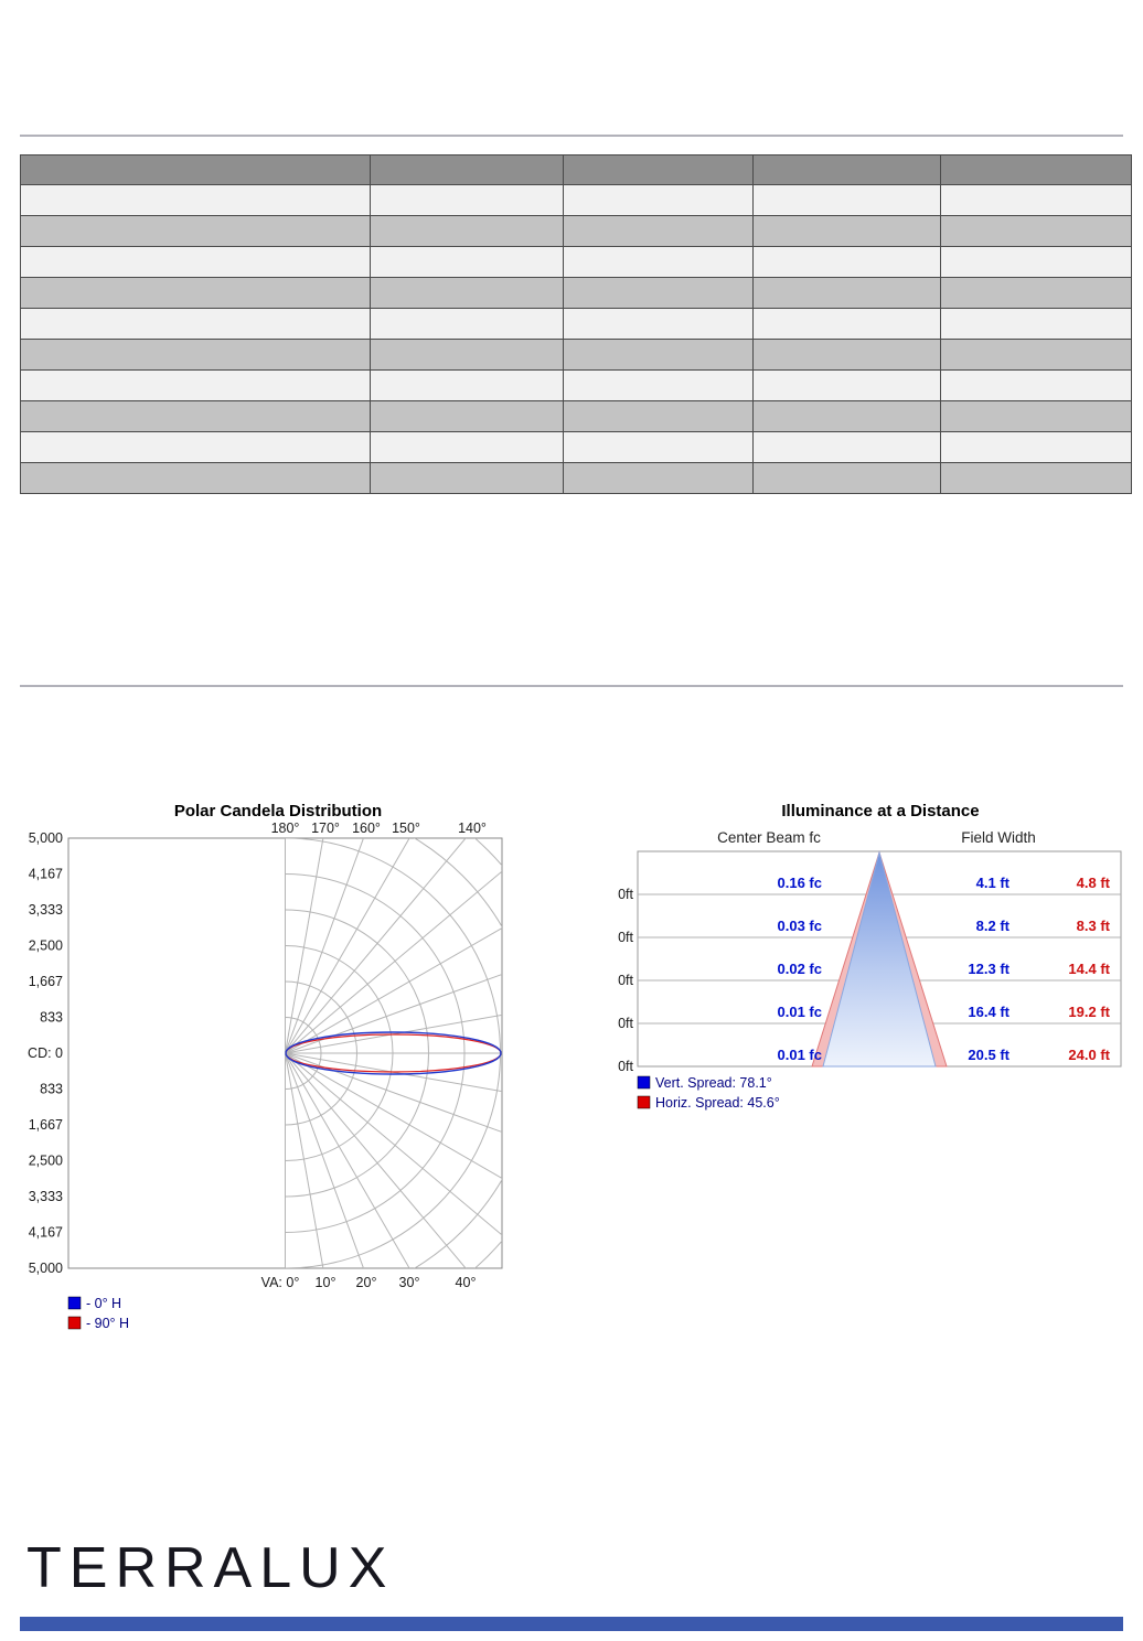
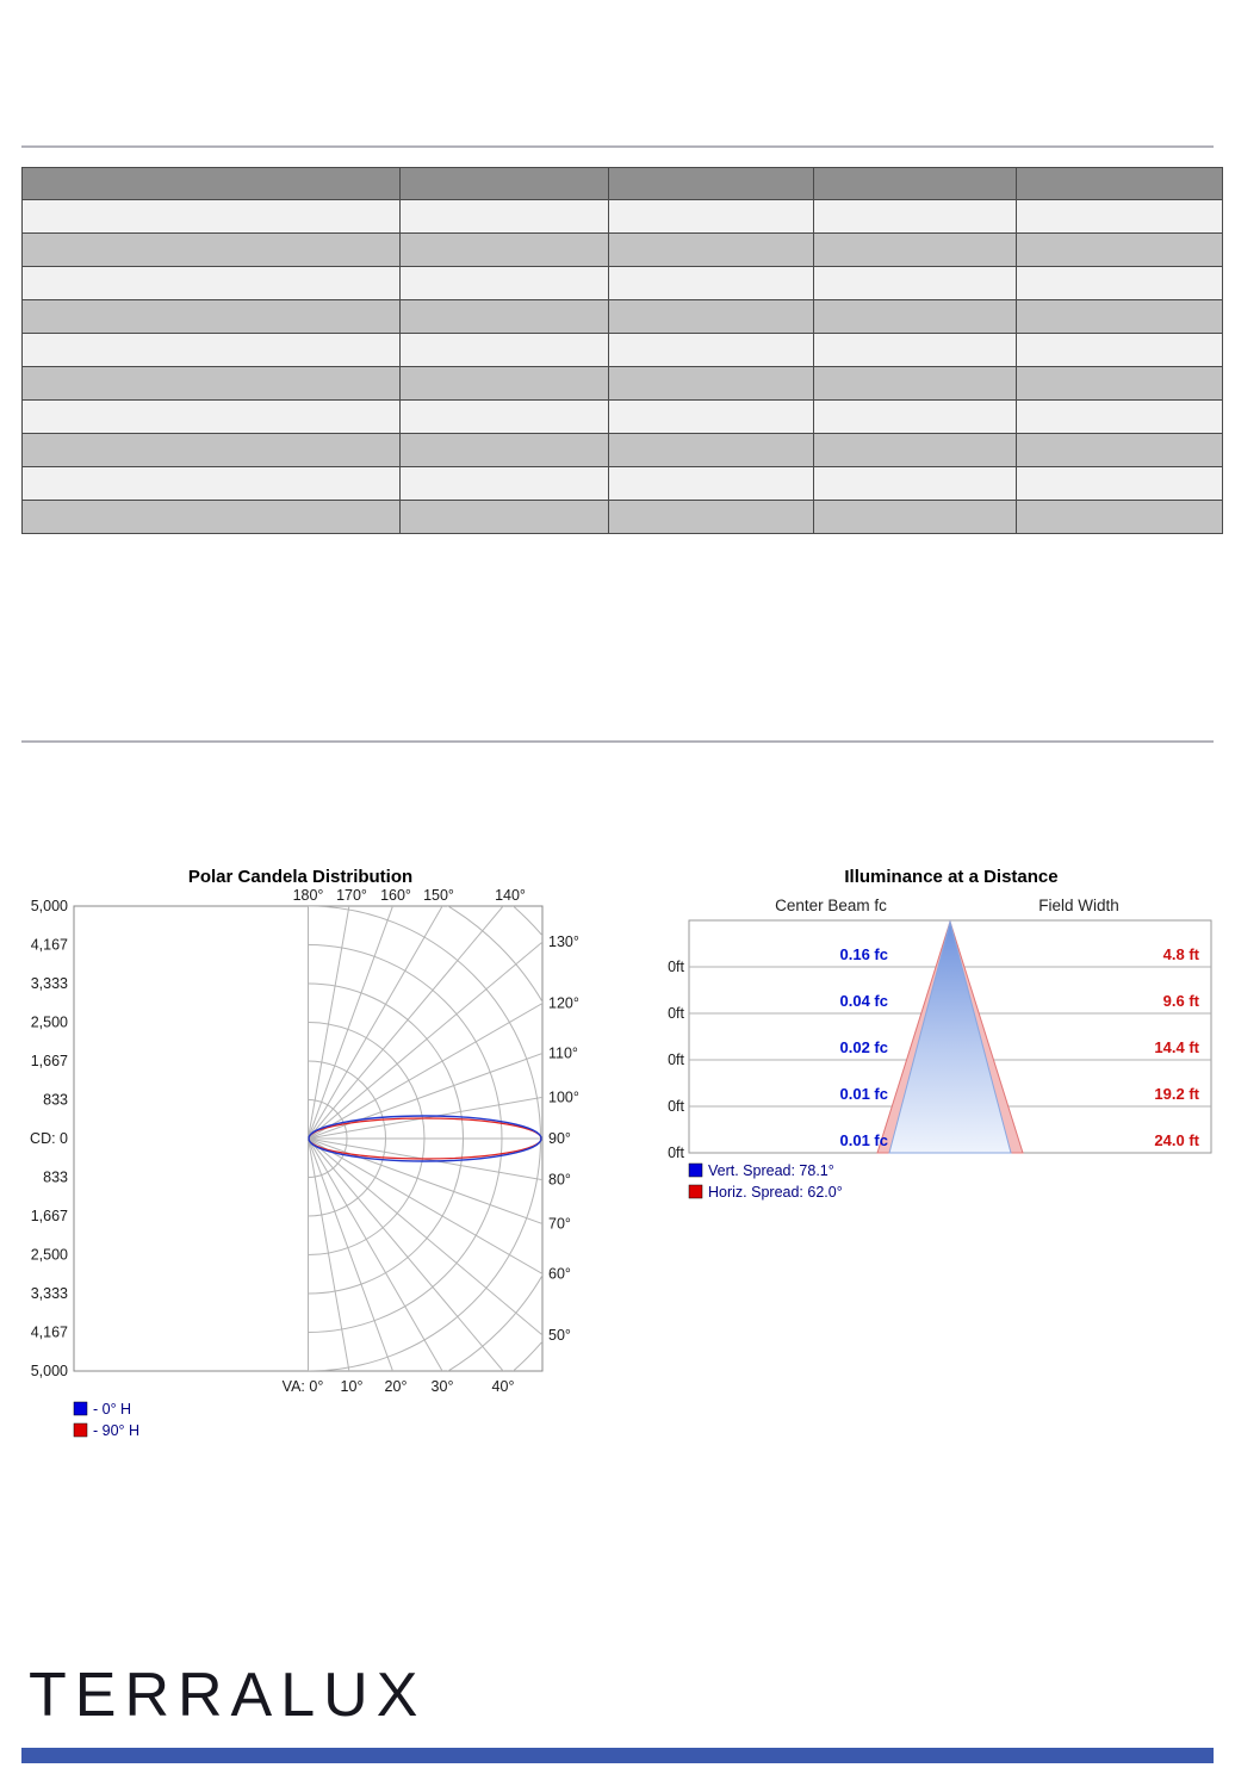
  Polar Candela Distribution
  180°
  170°
  160°
  150°
  140°
  5,000
  4,167
  3,333
  2,500
  1,667
  833
  CD: 0
  833
  1,667
  2,500
  3,333
  4,167
  5,000
+ 130°
+ 120°
+ 110°
+ 100°
+ 90°
+ 80°
+ 70°
+ 60°
+ 50°
  VA: 0°
  10°
  20°
  30°
  40°
  - 0° H
  - 90° H
  Illuminance at a Distance
  Center Beam fc
  Field Width
  0.16 fc
- 0.03 fc
+ 0.04 fc
  0.02 fc
  0.01 fc
  0.01 fc
- 4.1 ft
- 8.2 ft
- 12.3 ft
- 16.4 ft
- 20.5 ft
  4.8 ft
- 8.3 ft
+ 9.6 ft
  14.4 ft
  19.2 ft
  24.0 ft
  Vert. Spread: 78.1°
- Horiz. Spread: 45.6°
+ Horiz. Spread: 62.0°
  TERRALUX
